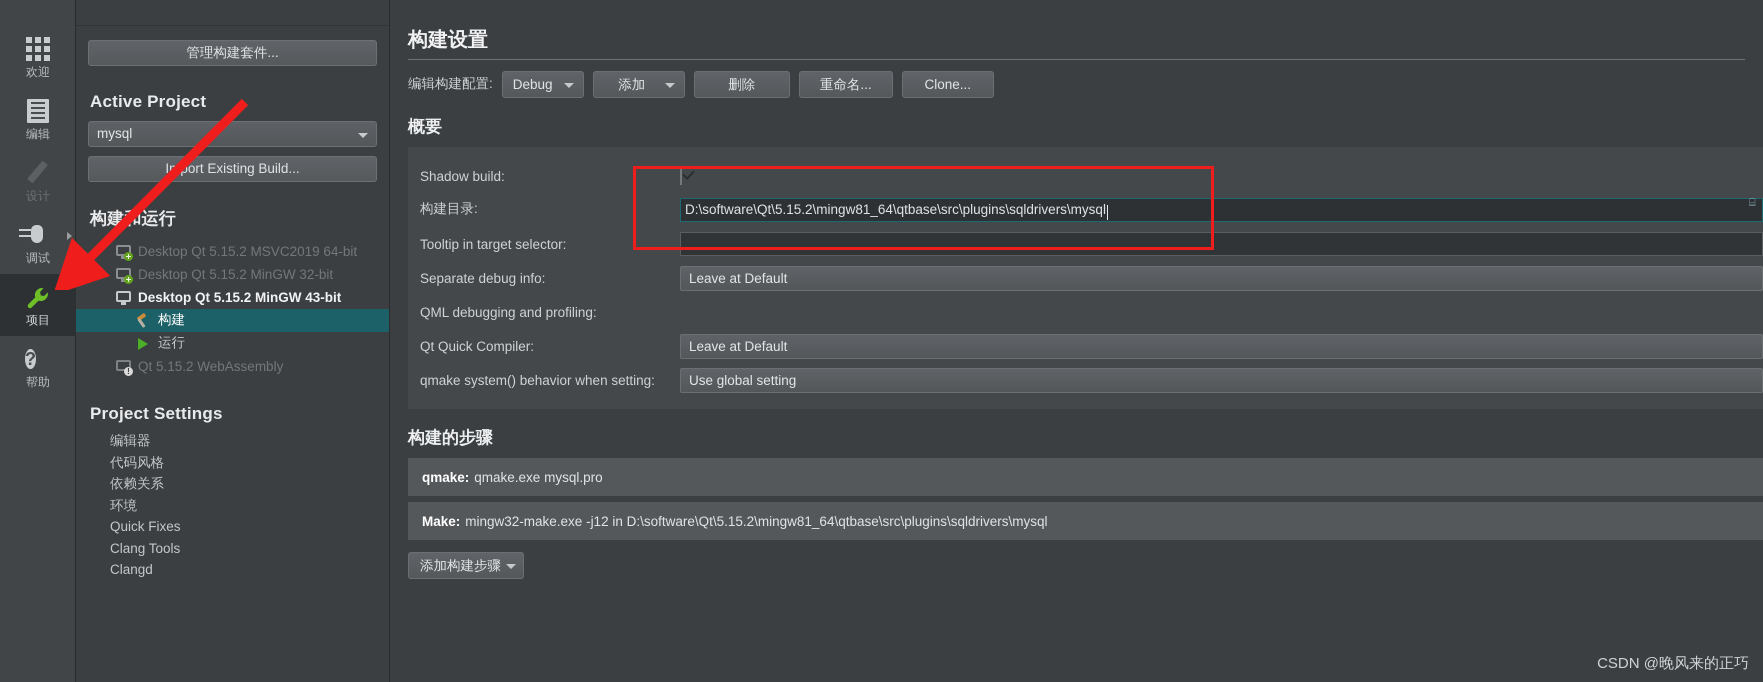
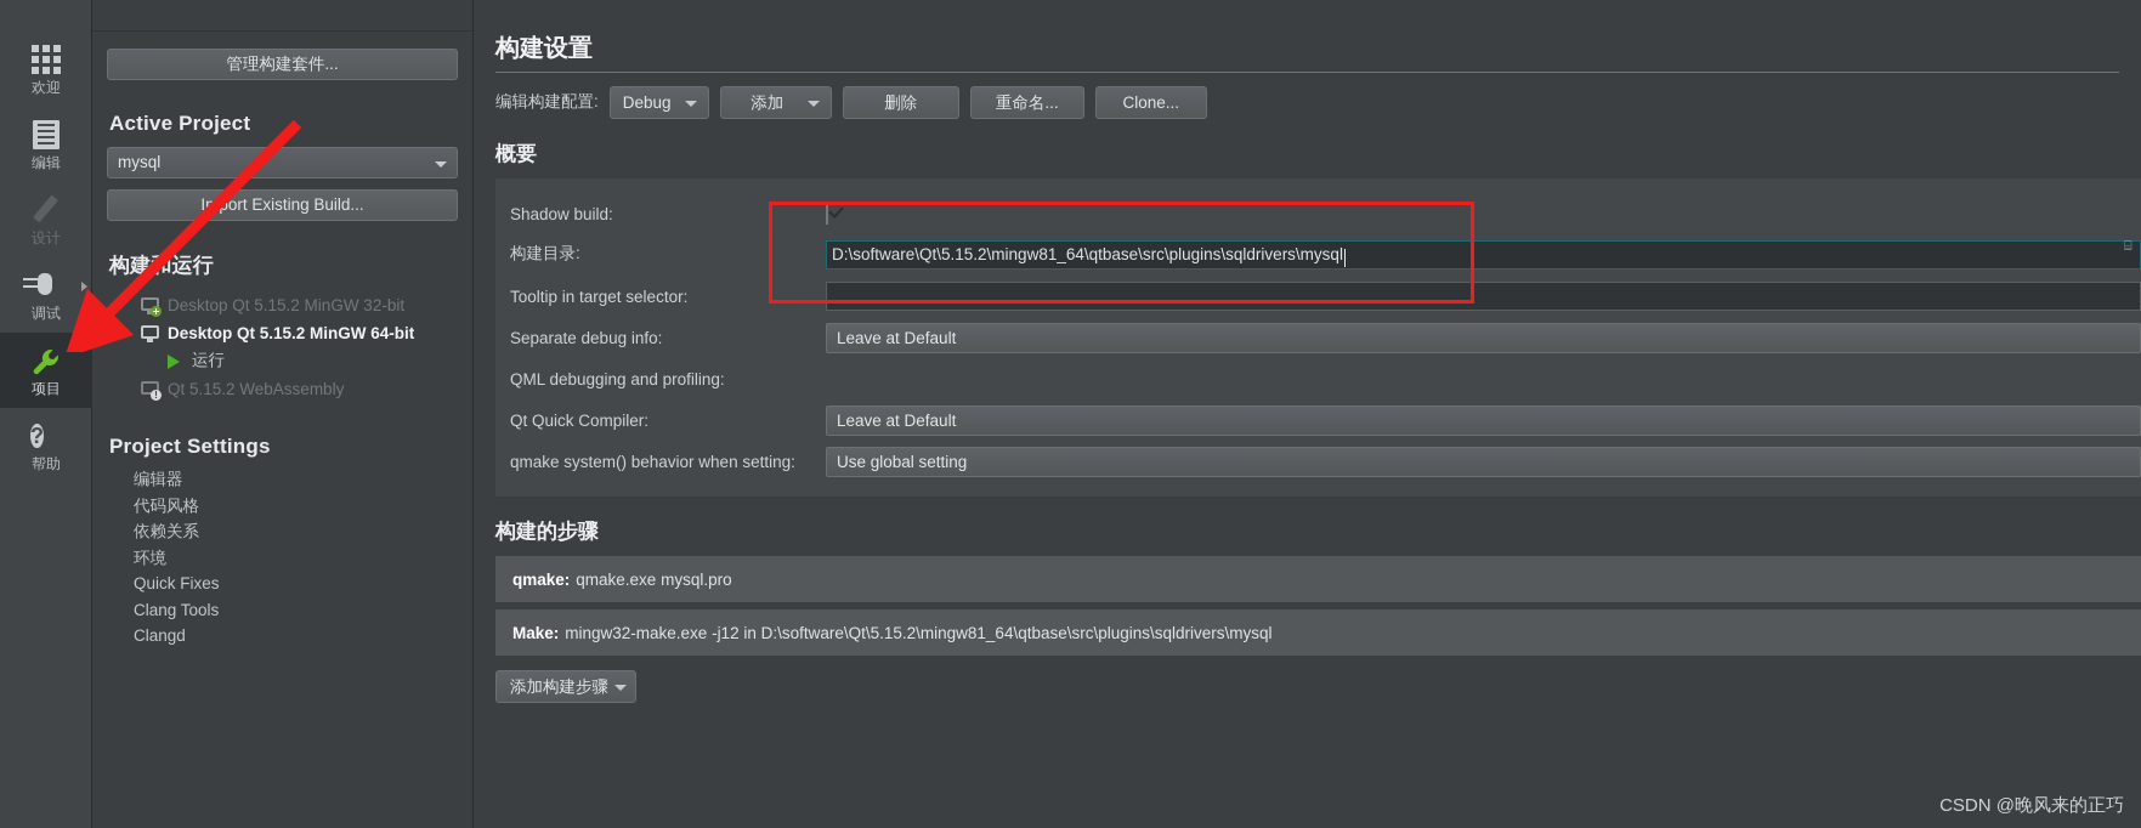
  欢迎
  编辑
  设计
  调试
  项目
  ?
  帮助
  管理构建套件...
  Active Project
  mysql
  Iort Existing Build...
  构建运行
- Desktop Qt 5.15.2 MSVC2019 64-bit
  Desktop Qt 5.15.2 MinGW 32-bit
- Desktop Qt 5.15.2 MinGW 43-bit
+ Desktop Qt 5.15.2 MinGW 64-bit
- 构建
  运行
  !
  Qt 5.15.2 WebAssembly
  Project Settings
  编辑器
  代码风格
  依赖关系
  环境
  Quick Fixes
  Clang Tools
  Clangd
  构建设置
  编辑构建配置:
  Debug
  添加
  删除
  重命名...
  Clone...
  概要
  Shadow build:
  构建目录:
  D:\software\Qt\5.15.2\mingw81_64\qtbase\src\plugins\sqldrivers\mysql
  Tooltip in target selector:
  Separate debug info:
  Leave at Default
  QML debugging and profiling:
  Qt Quick Compiler:
  Leave at Default
  qmake system() behavior when setting:
  Use global setting
  构建的步骤
  qmake:
  qmake.exe mysql.pro
  Make:
  mingw32-make.exe -j12 in D:\software\Qt\5.15.2\mingw81_64\qtbase\src\plugins\sqldrivers\mysql
  添加构建步骤
  ⌸
  CSDN @晚风来的正巧
